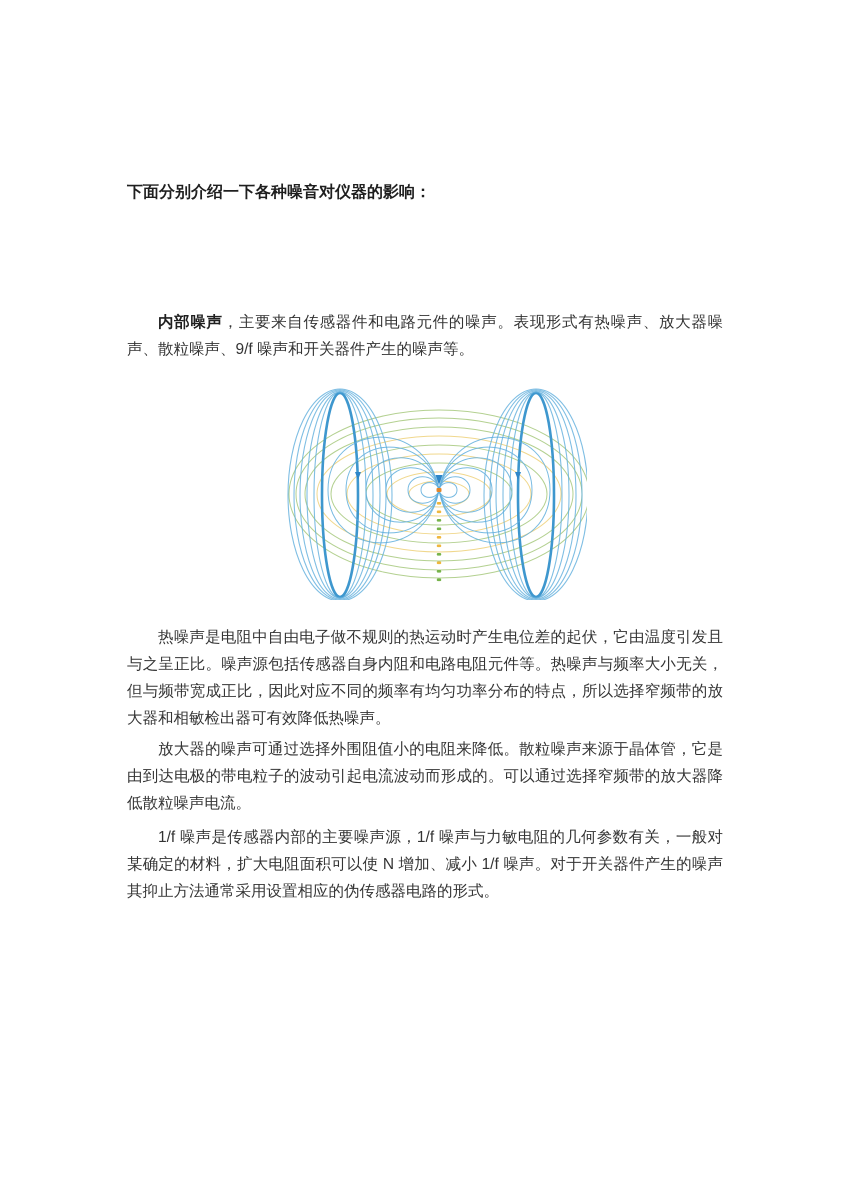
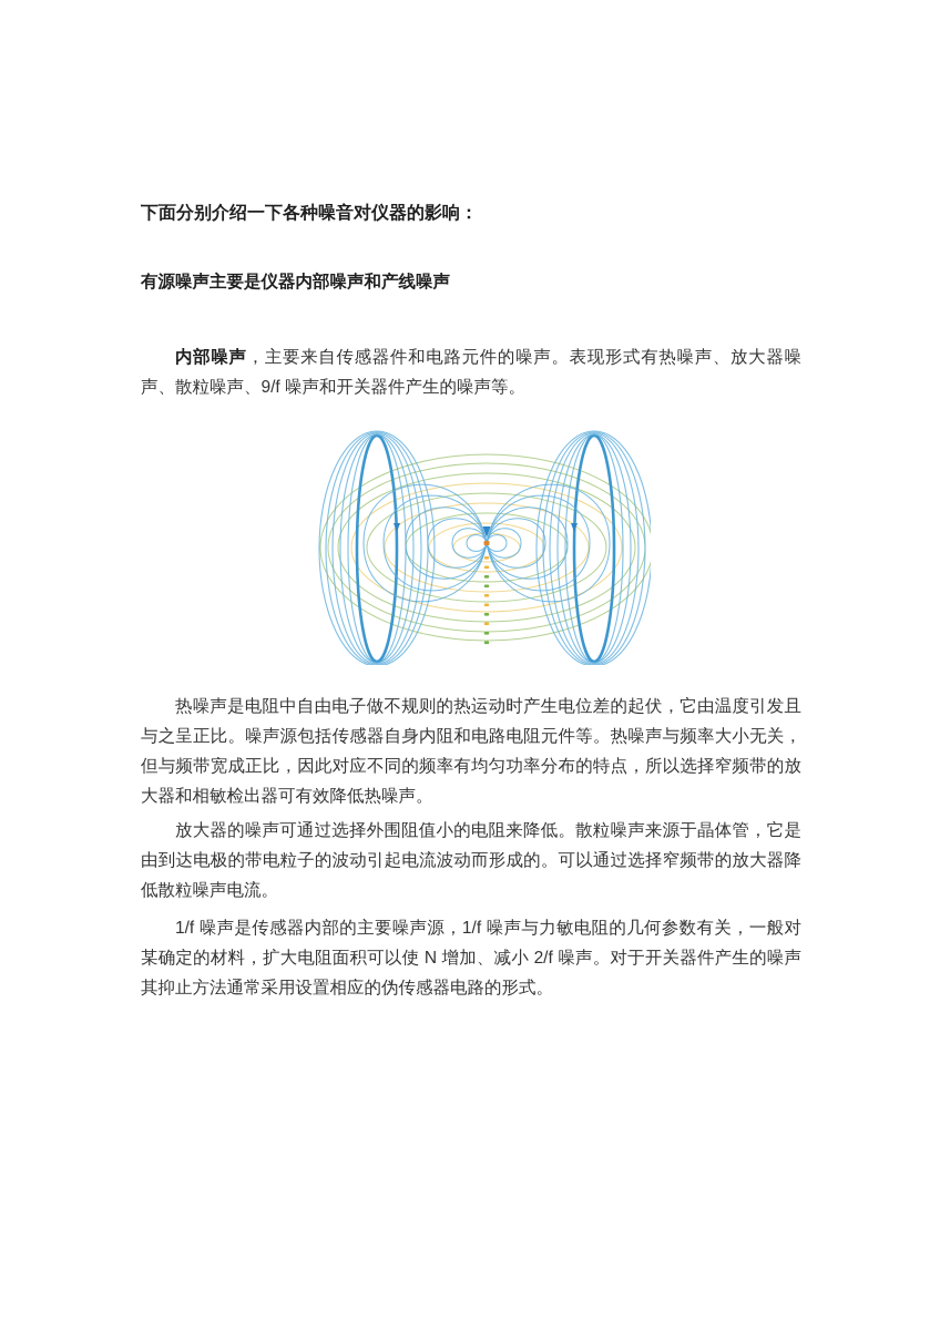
  下面分别介绍一下各种噪音对仪器的影响：
+ 有源噪声主要是仪器内部噪声和产线噪声
  内部噪声，主要来自传感器件和电路元件的噪声。表现形式有热噪声、放大器噪声、散粒噪声、9/f 噪声和开关器件产生的噪声等。
  热噪声是电阻中自由电子做不规则的热运动时产生电位差的起伏，它由温度引发且与之呈正比。噪声源包括传感器自身内阻和电路电阻元件等。热噪声与频率大小无关，但与频带宽成正比，因此对应不同的频率有均匀功率分布的特点，所以选择窄频带的放大器和相敏检出器可有效降低热噪声。
  放大器的噪声可通过选择外围阻值小的电阻来降低。散粒噪声来源于晶体管，它是由到达电极的带电粒子的波动引起电流波动而形成的。可以通过选择窄频带的放大器降低散粒噪声电流。
- 1/f 噪声是传感器内部的主要噪声源，1/f 噪声与力敏电阻的几何参数有关，一般对某确定的材料，扩大电阻面积可以使 N 增加、减小 1/f 噪声。对于开关器件产生的噪声其抑止方法通常采用设置相应的伪传感器电路的形式。
+ 1/f 噪声是传感器内部的主要噪声源，1/f 噪声与力敏电阻的几何参数有关，一般对某确定的材料，扩大电阻面积可以使 N 增加、减小 2/f 噪声。对于开关器件产生的噪声其抑止方法通常采用设置相应的伪传感器电路的形式。
